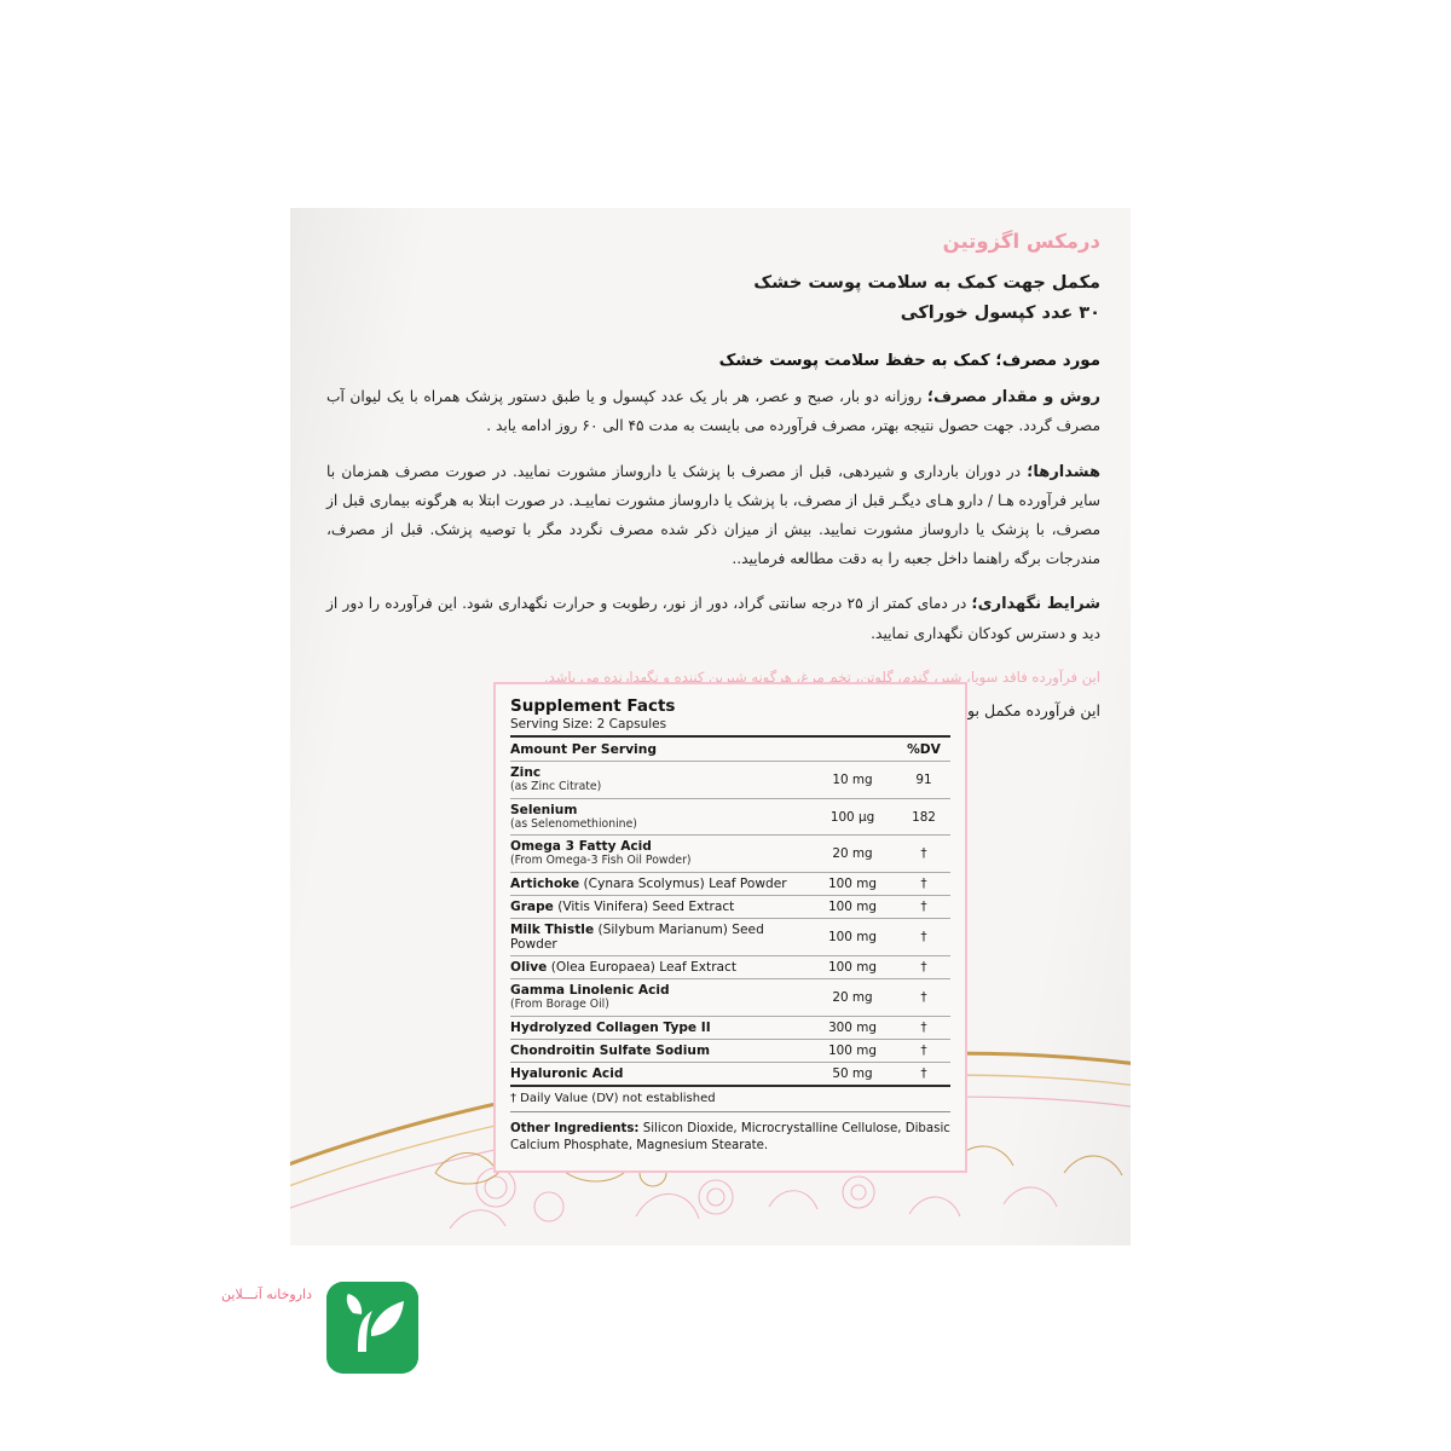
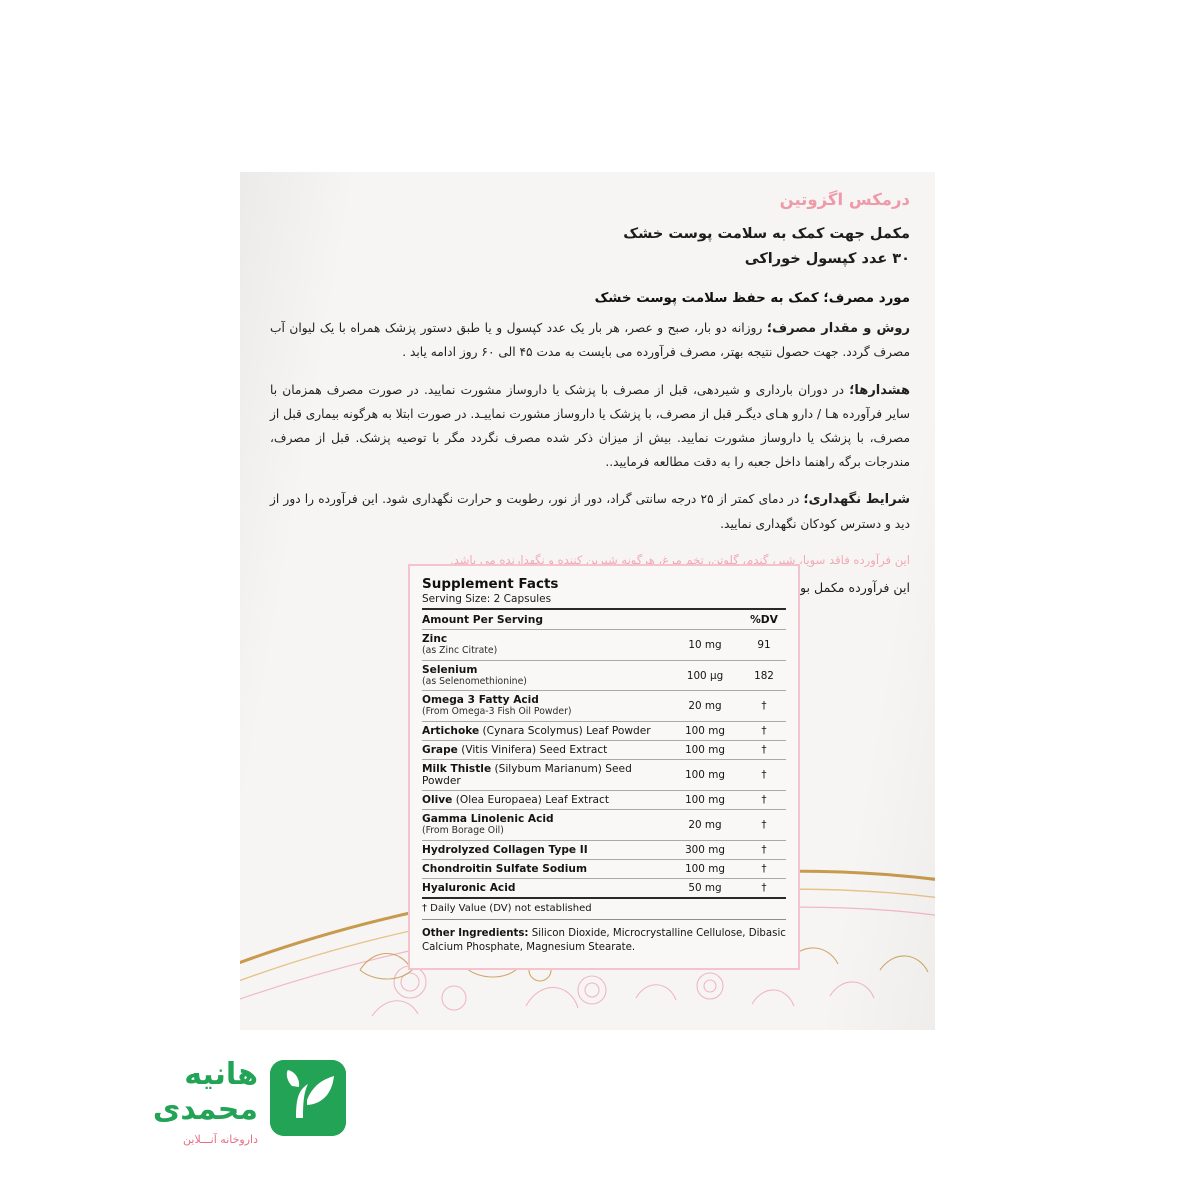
+ هانیه
+ محمدی
  داروخانه آنـــلاین
